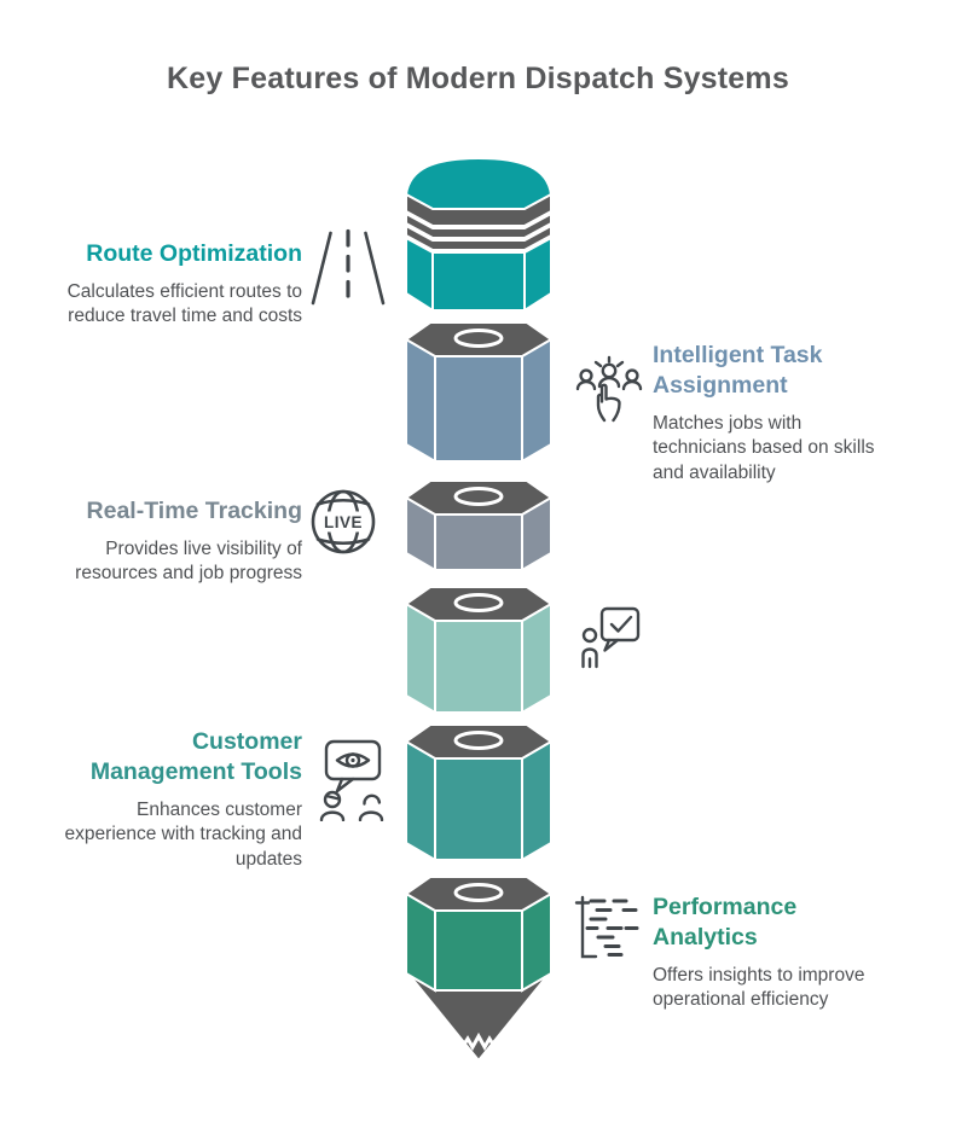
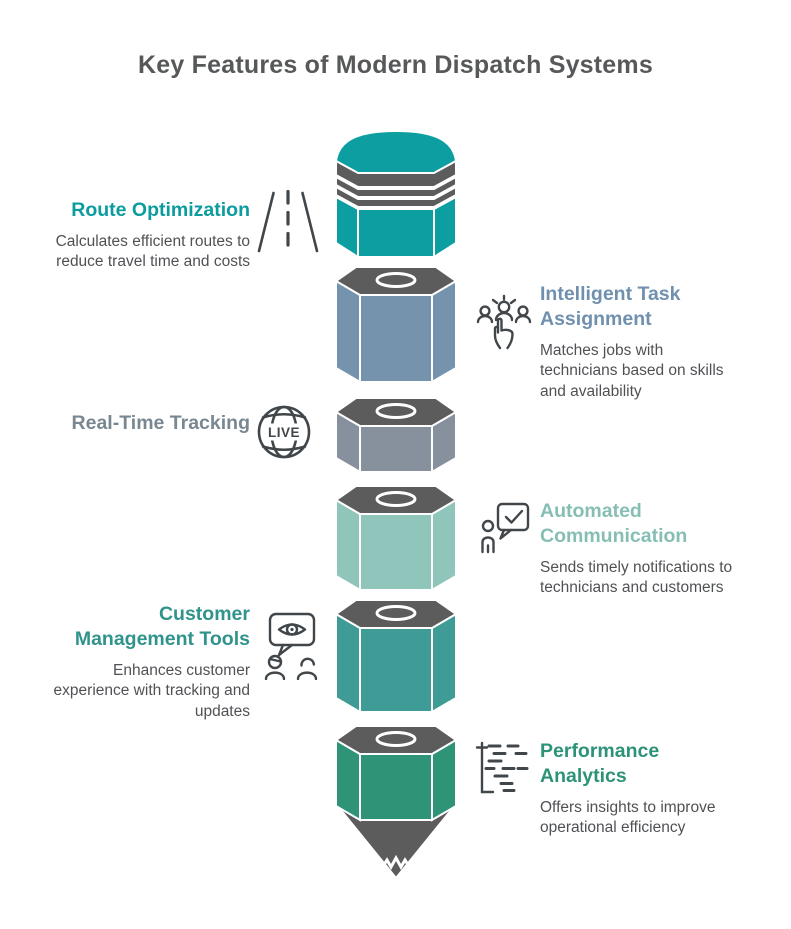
  Key Features of Modern Dispatch Systems
  Route Optimization
  Calculates efficient routes to
  reduce travel time and costs
  Intelligent Task
  Assignment
  Matches jobs with
  technicians based on skills
  and availability
  Real-Time Tracking
- Provides live visibility of
- resources and job progress
  LIVE
+ Automated
+ Communication
+ Sends timely notifications to
+ technicians and customers
  Customer
  Management Tools
  Enhances customer
  experience with tracking and
  updates
  Performance
  Analytics
  Offers insights to improve
  operational efficiency
